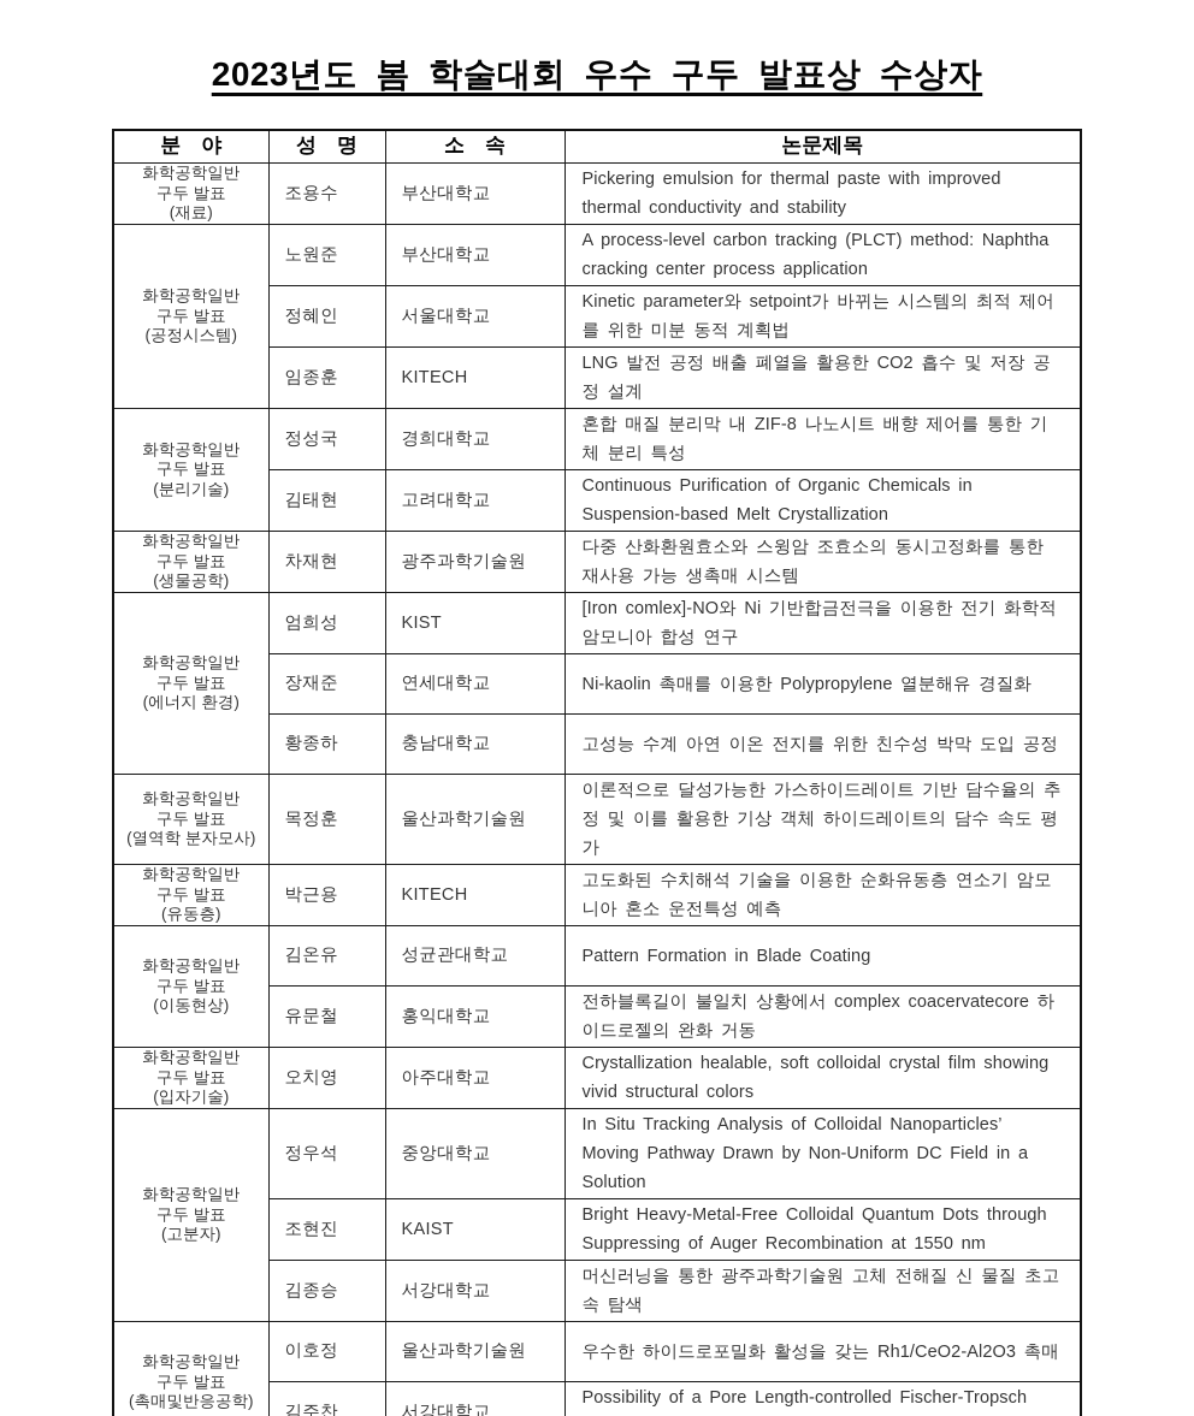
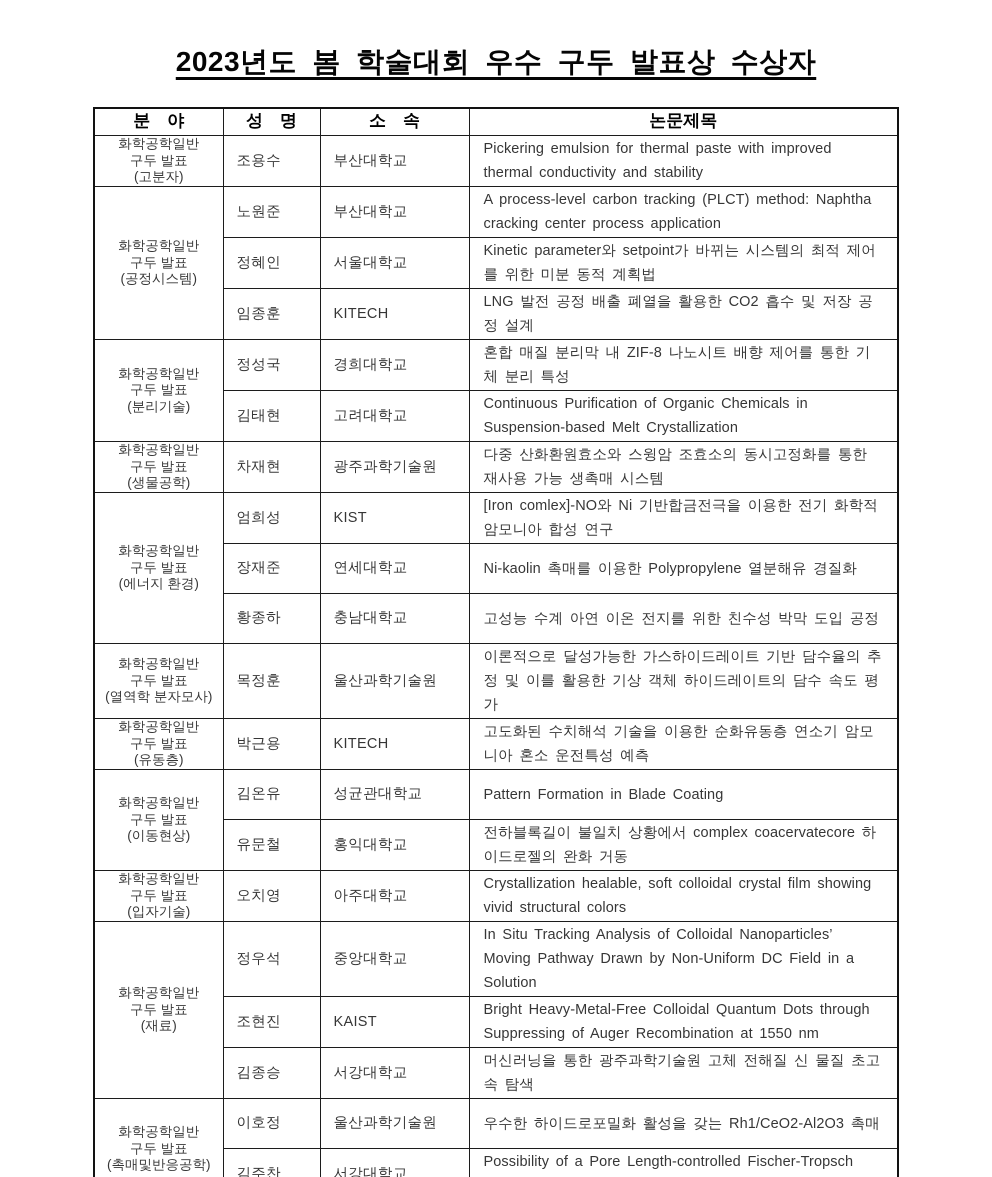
  2023년도 봄 학술대회 우수 구두 발표상 수상자
  분 야	성 명	소 속	논문제목
- 화학공학일반 구두 발표 (재료)	조용수	부산대학교	Pickering emulsion for thermal paste with improved thermal conductivity and stability
+ 화학공학일반 구두 발표 (고분자)	조용수	부산대학교	Pickering emulsion for thermal paste with improved thermal conductivity and stability
  화학공학일반 구두 발표 (공정시스템)	노원준	부산대학교	A process-level carbon tracking (PLCT) method: Naphtha cracking center process application
  정혜인	서울대학교	Kinetic parameter와 setpoint가 바뀌는 시스템의 최적 제어를 위한 미분 동적 계획법
  임종훈	KITECH	LNG 발전 공정 배출 폐열을 활용한 CO2 흡수 및 저장 공정 설계
  화학공학일반 구두 발표 (분리기술)	정성국	경희대학교	혼합 매질 분리막 내 ZIF-8 나노시트 배향 제어를 통한 기체 분리 특성
  김태현	고려대학교	Continuous Purification of Organic Chemicals in Suspension-based Melt Crystallization
  화학공학일반 구두 발표 (생물공학)	차재현	광주과학기술원	다중 산화환원효소와 스윙암 조효소의 동시고정화를 통한 재사용 가능 생촉매 시스템
  화학공학일반 구두 발표 (에너지 환경)	엄희성	KIST	[Iron comlex]-NO와 Ni 기반합금전극을 이용한 전기 화학적 암모니아 합성 연구
  장재준	연세대학교	Ni-kaolin 촉매를 이용한 Polypropylene 열분해유 경질화
  황종하	충남대학교	고성능 수계 아연 이온 전지를 위한 친수성 박막 도입 공정
  화학공학일반 구두 발표 (열역학 분자모사)	목정훈	울산과학기술원	이론적으로 달성가능한 가스하이드레이트 기반 담수율의 추정 및 이를 활용한 기상 객체 하이드레이트의 담수 속도 평가
  화학공학일반 구두 발표 (유동층)	박근용	KITECH	고도화된 수치해석 기술을 이용한 순화유동층 연소기 암모니아 혼소 운전특성 예측
  화학공학일반 구두 발표 (이동현상)	김온유	성균관대학교	Pattern Formation in Blade Coating
  유문철	홍익대학교	전하블록길이 불일치 상황에서 complex coacervatecore 하이드로젤의 완화 거동
  화학공학일반 구두 발표 (입자기술)	오치영	아주대학교	Crystallization healable, soft colloidal crystal film showing vivid structural colors
- 화학공학일반 구두 발표 (고분자)	정우석	중앙대학교	In Situ Tracking Analysis of Colloidal Nanoparticles’ Moving Pathway Drawn by Non-Uniform DC Field in a Solution
+ 화학공학일반 구두 발표 (재료)	정우석	중앙대학교	In Situ Tracking Analysis of Colloidal Nanoparticles’ Moving Pathway Drawn by Non-Uniform DC Field in a Solution
  조현진	KAIST	Bright Heavy-Metal-Free Colloidal Quantum Dots through Suppressing of Auger Recombination at 1550 nm
  김종승	서강대학교	머신러닝을 통한 광주과학기술원 고체 전해질 신 물질 초고속 탐색
  화학공학일반 구두 발표 (촉매및반응공학)	이호정	울산과학기술원	우수한 하이드로포밀화 활성을 갖는 Rh1/CeO2-Al2O3 촉매
